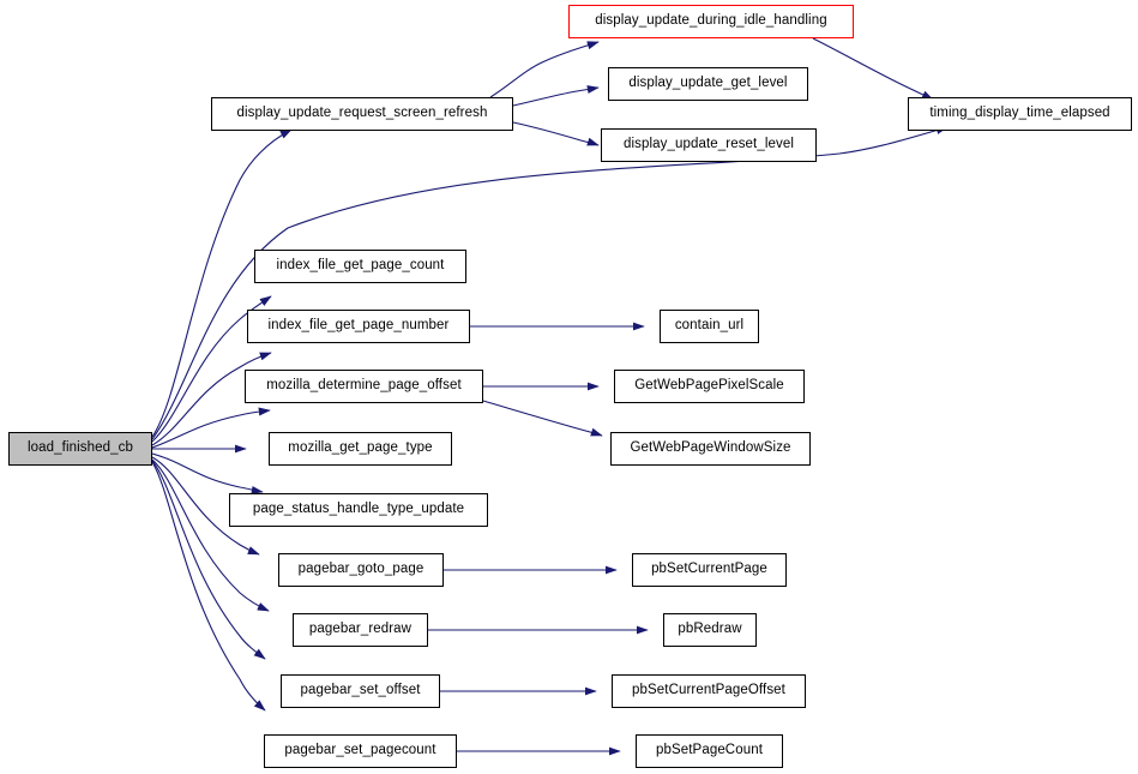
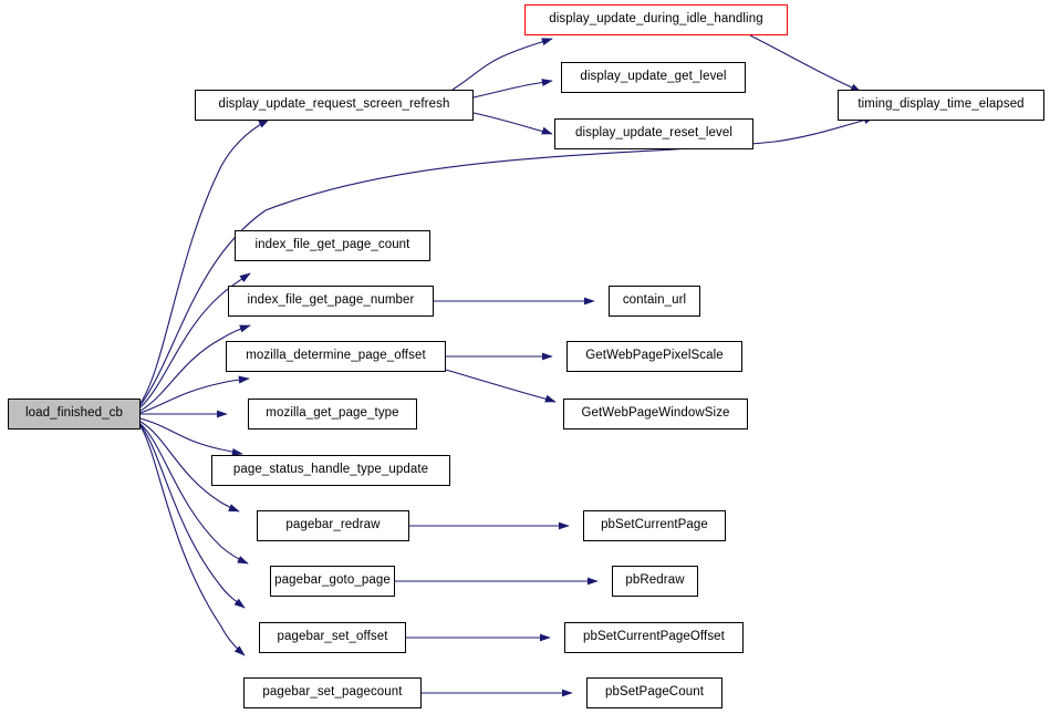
  load_finished_cb
  display_update_request_screen_refresh
  display_update_during_idle_handling
  display_update_get_level
  display_update_reset_level
  timing_display_time_elapsed
  index_file_get_page_count
  index_file_get_page_number
  contain_url
  mozilla_determine_page_offset
  GetWebPagePixelScale
  mozilla_get_page_type
  GetWebPageWindowSize
  page_status_handle_type_update
- pagebar_goto_page
+ pagebar_redraw
  pbSetCurrentPage
- pagebar_redraw
+ pagebar_goto_page
  pbRedraw
  pagebar_set_offset
  pbSetCurrentPageOffset
  pagebar_set_pagecount
  pbSetPageCount
